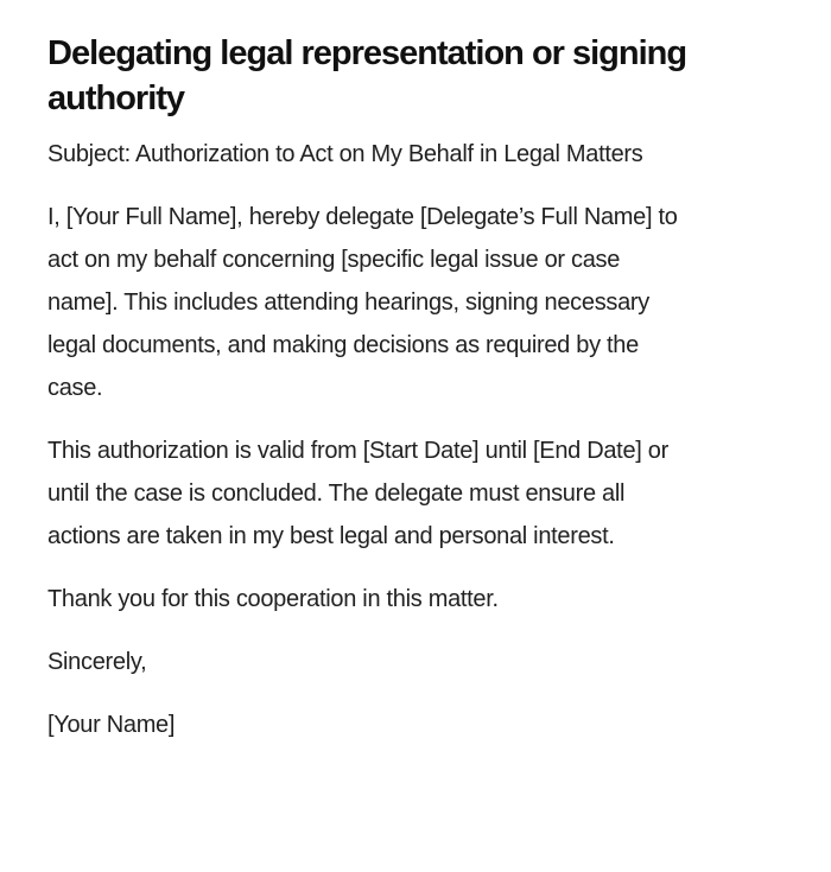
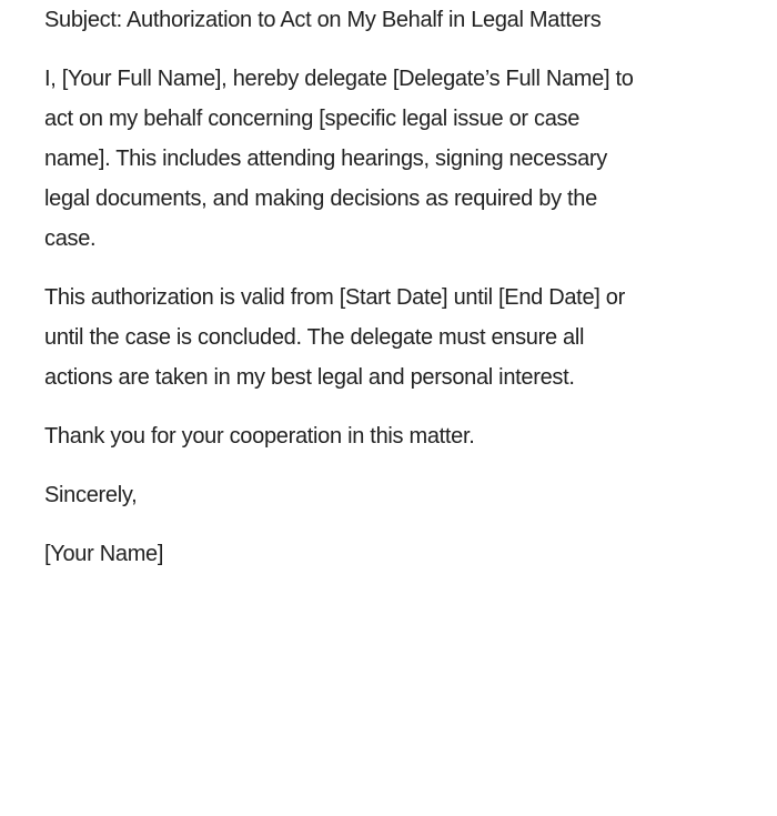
- Delegating legal representation or signing
- authority
  Subject: Authorization to Act on My Behalf in Legal Matters
  I, [Your Full Name], hereby delegate [Delegate’s Full Name] to
  act on my behalf concerning [specific legal issue or case
  name]. This includes attending hearings, signing necessary
  legal documents, and making decisions as required by the
  case.
  This authorization is valid from [Start Date] until [End Date] or
  until the case is concluded. The delegate must ensure all
  actions are taken in my best legal and personal interest.
- Thank you for this cooperation in this matter.
+ Thank you for your cooperation in this matter.
  Sincerely,
  [Your Name]
